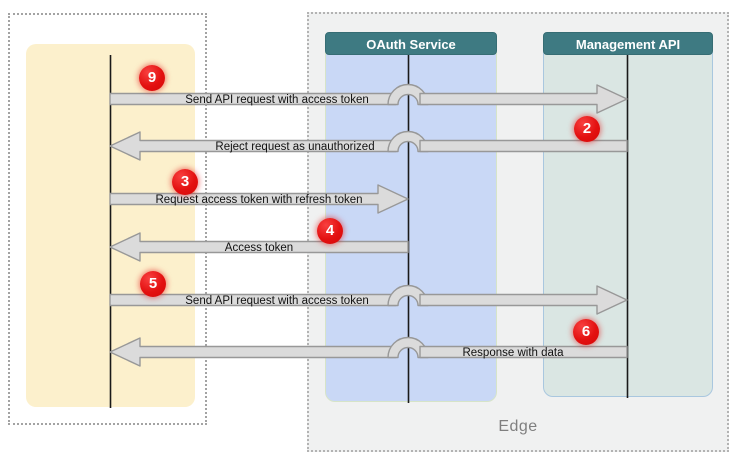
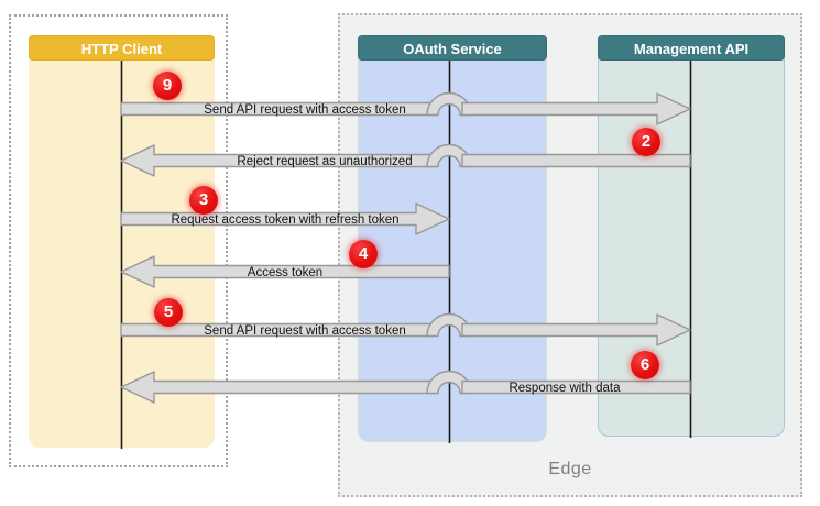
  Edge
  Send API request with access token
  Reject request as unauthorized
  Request access token with refresh token
  Access token
  Send API request with access token
  Response with data
+ HTTP Client
  OAuth Service
  Management API
  9
  2
  3
  4
  5
  6
